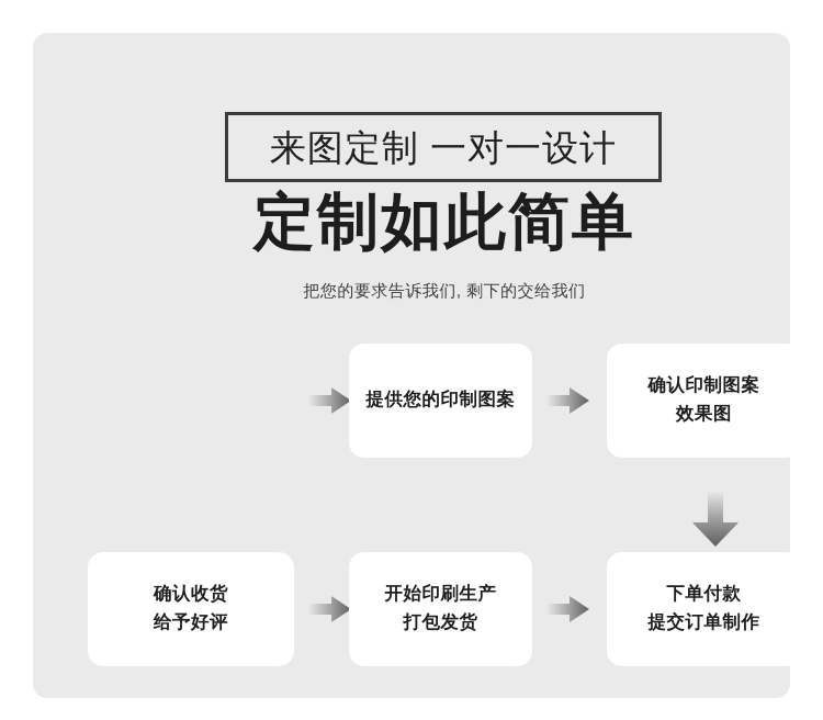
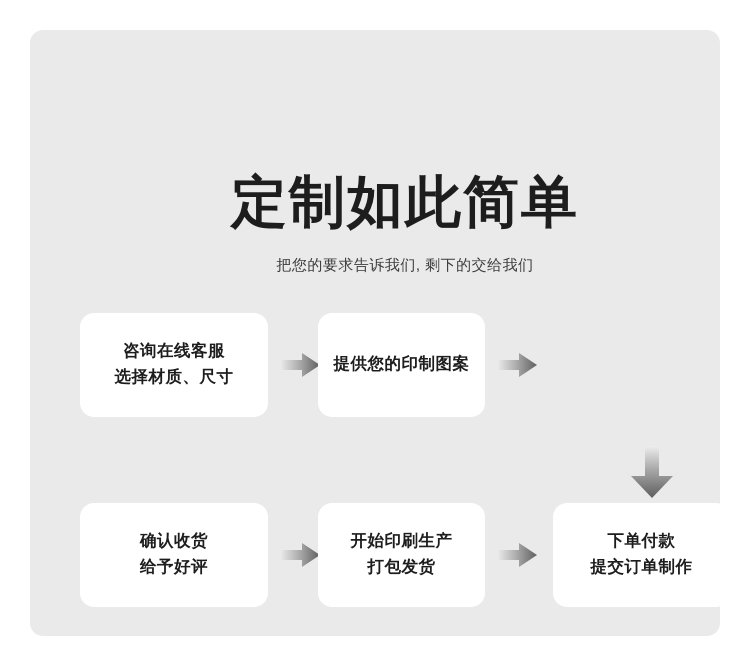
- 来图定制 一对一设计
  定制如此简单
  把您的要求告诉我们, 剩下的交给我们
+ 咨询在线客服
+ 选择材质、尺寸
  提供您的印制图案
- 确认印制图案
- 效果图
  确认收货
  给予好评
  开始印刷生产
  打包发货
  下单付款
  提交订单制作
